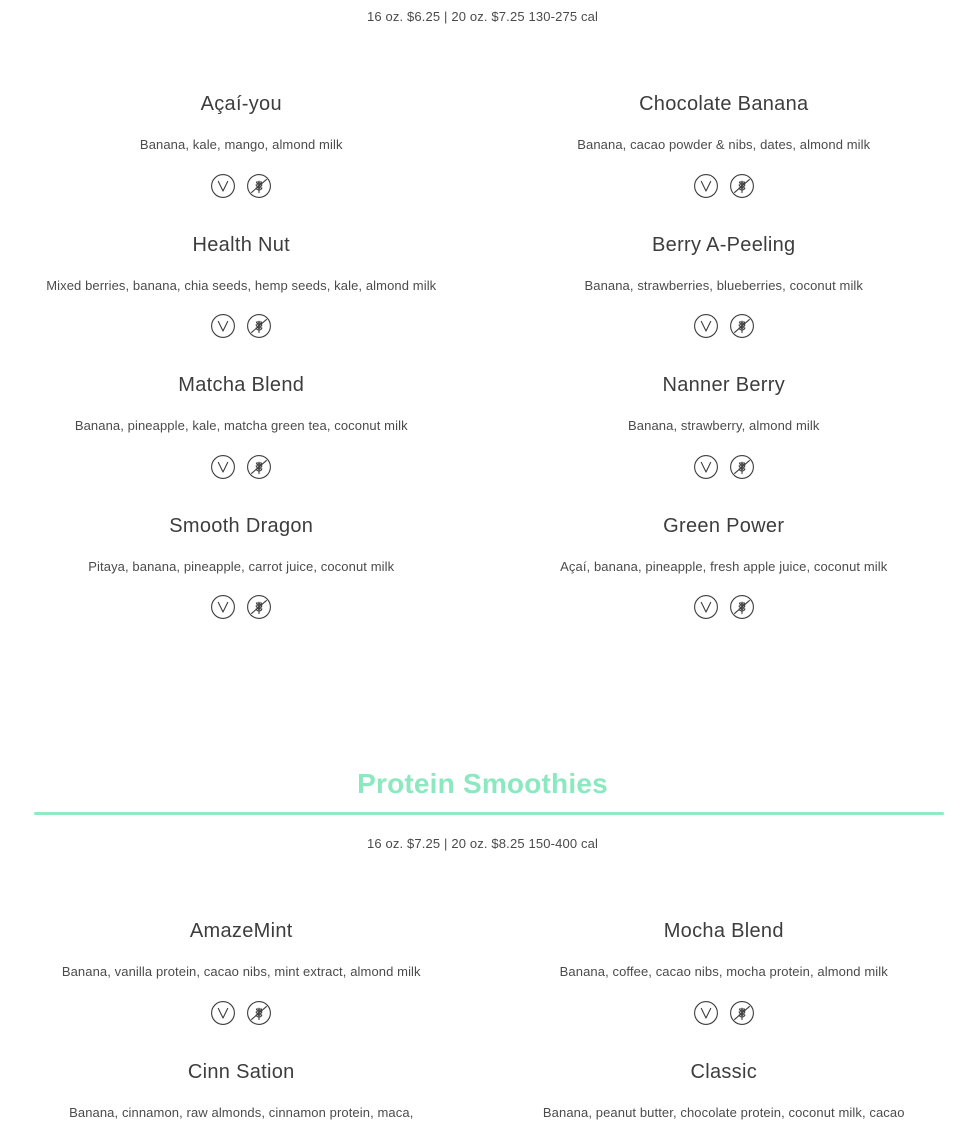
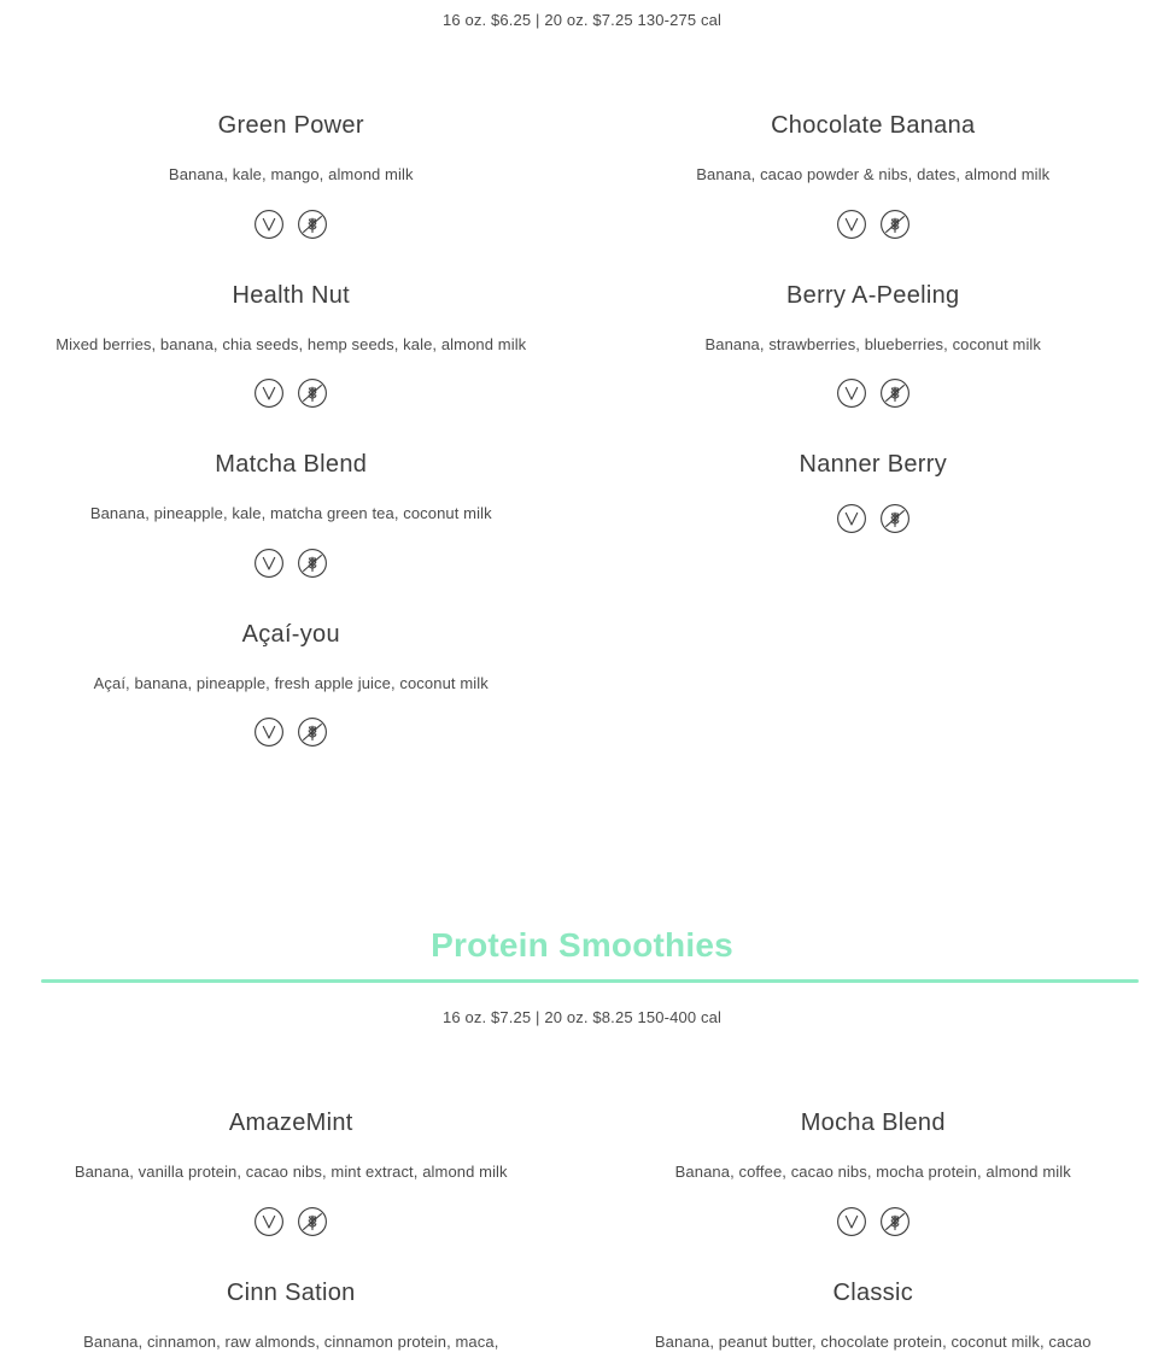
  16 oz. $6.25 | 20 oz. $7.25 130-275 cal
- Açaí-you
+ Green Power
  Banana, kale, mango, almond milk
  Chocolate Banana
  Banana, cacao powder & nibs, dates, almond milk
  Health Nut
  Mixed berries, banana, chia seeds, hemp seeds, kale, almond milk
  Berry A-Peeling
  Banana, strawberries, blueberries, coconut milk
  Matcha Blend
  Banana, pineapple, kale, matcha green tea, coconut milk
  Nanner Berry
- Banana, strawberry, almond milk
- Smooth Dragon
- Pitaya, banana, pineapple, carrot juice, coconut milk
- Green Power
+ Açaí-you
  Açaí, banana, pineapple, fresh apple juice, coconut milk
  Protein Smoothies
  16 oz. $7.25 | 20 oz. $8.25 150-400 cal
  AmazeMint
  Banana, vanilla protein, cacao nibs, mint extract, almond milk
  Mocha Blend
  Banana, coffee, cacao nibs, mocha protein, almond milk
  Cinn Sation
  Banana, cinnamon, raw almonds, cinnamon protein, maca,
  Classic
  Banana, peanut butter, chocolate protein, coconut milk, cacao
